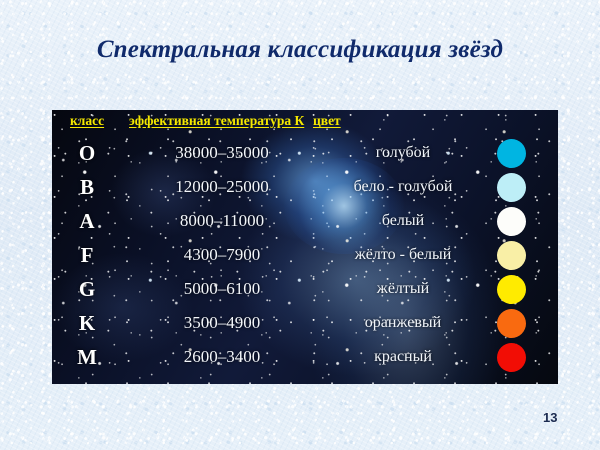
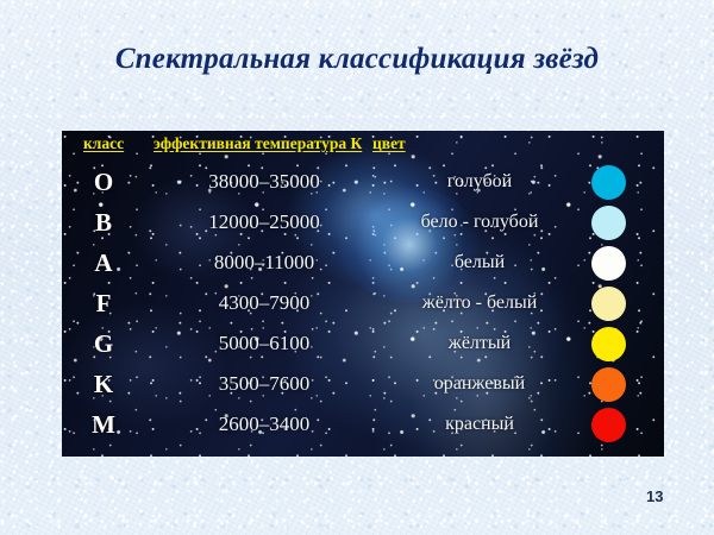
  Спектральная классификация звёзд
  класс
  эффективная температура К
  цвет
  O
  38000–35000
  голубой
  B
  12000–25000
  бело - голубой
  A
  8000–11000
  белый
  F
  4300–7900
  жёлто - белый
  G
  5000–6100
  жёлтый
  K
- 3500–4900
+ 3500–7600
  оранжевый
  M
  2600–3400
  красный
  13
